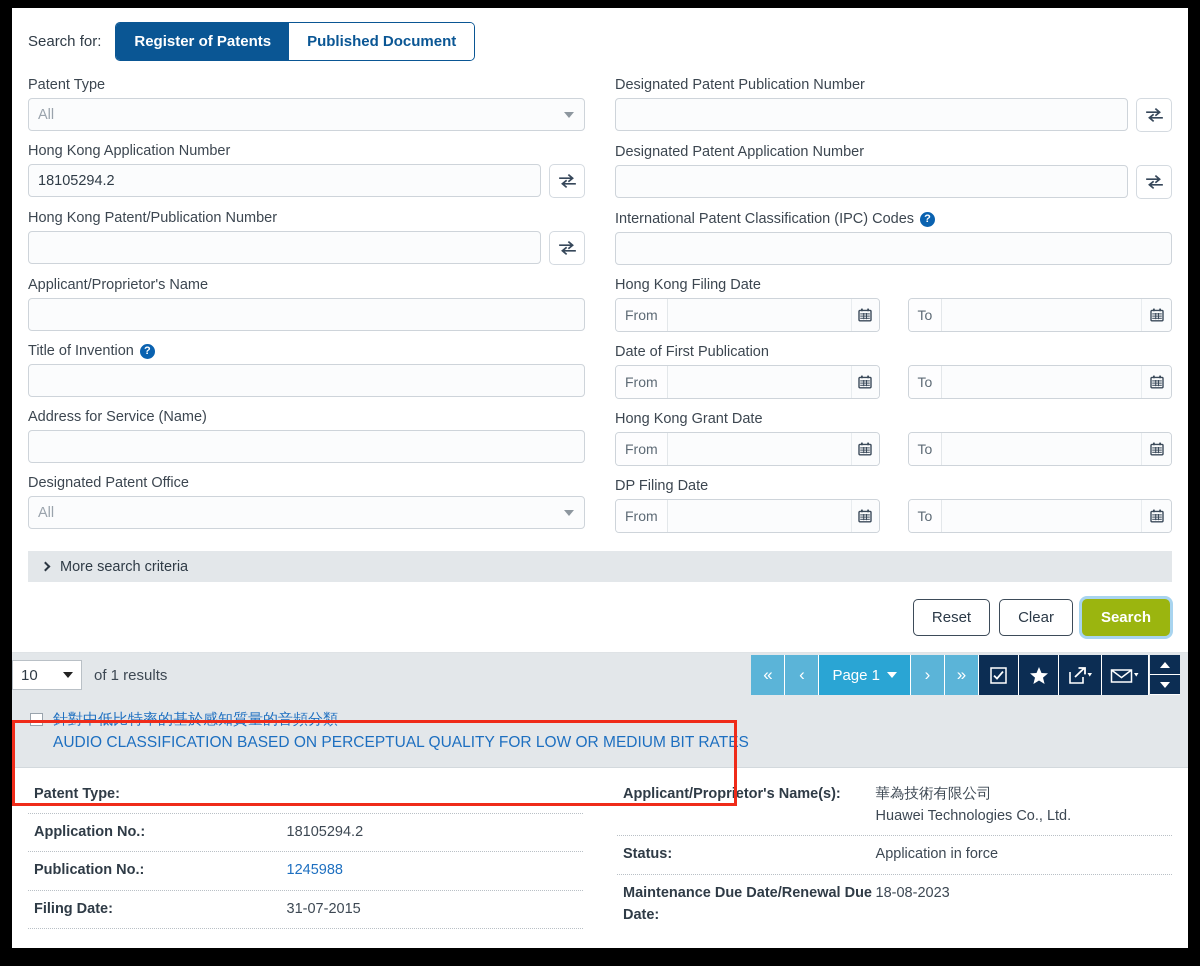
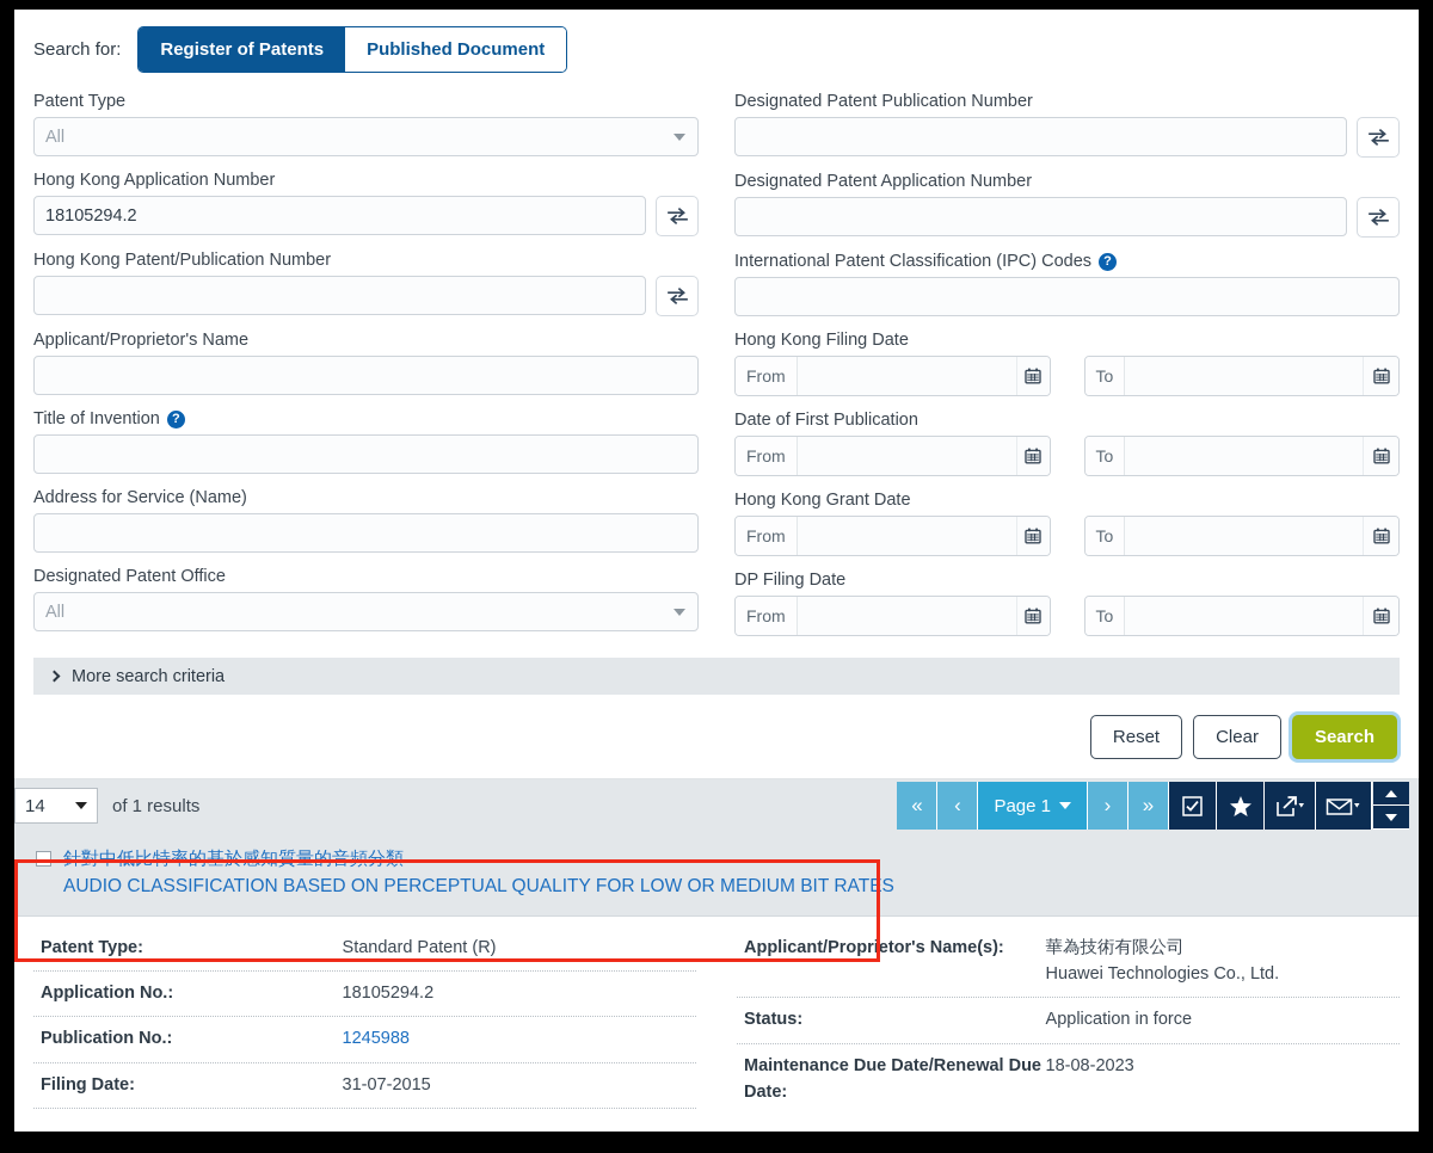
  Search for:
  Register of Patents
  Published Document
  Patent Type
  All
  Hong Kong Application Number
  18105294.2
  Hong Kong Patent/Publication Number
  Applicant/Proprietor's Name
  Title of Invention
  ?
  Address for Service (Name)
  Designated Patent Office
  All
  Designated Patent Publication Number
  Designated Patent Application Number
  International Patent Classification (IPC) Codes
  ?
  Hong Kong Filing Date
  From
  To
  Date of First Publication
  From
  To
  Hong Kong Grant Date
  From
  To
  DP Filing Date
  From
  To
  More search criteria
  Reset
  Clear
  Search
- 10
+ 14
  of 1 results
  «
  ‹
  Page 1
  ›
  »
  針對中低比特率的基於感知質量的音頻分類
  AUDIO CLASSIFICATION BASED ON PERCEPTUAL QUALITY FOR LOW OR MEDIUM BIT RATES
  Patent Type:
+ Standard Patent (R)
  Application No.:
  18105294.2
  Publication No.:
  1245988
  Filing Date:
  31-07-2015
  Applicant/Proprietor's Name(s):
  華為技術有限公司
  Huawei Technologies Co., Ltd.
  Status:
  Application in force
  Maintenance Due Date/Renewal Due Date:
  18-08-2023
